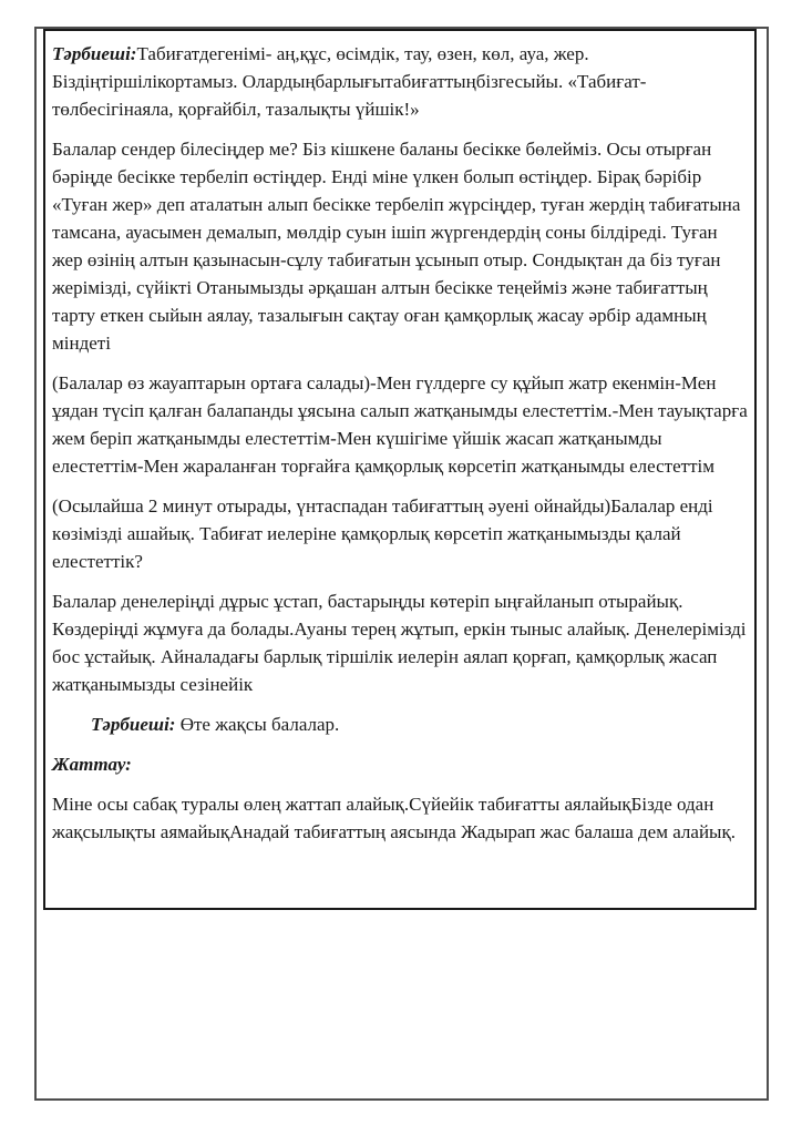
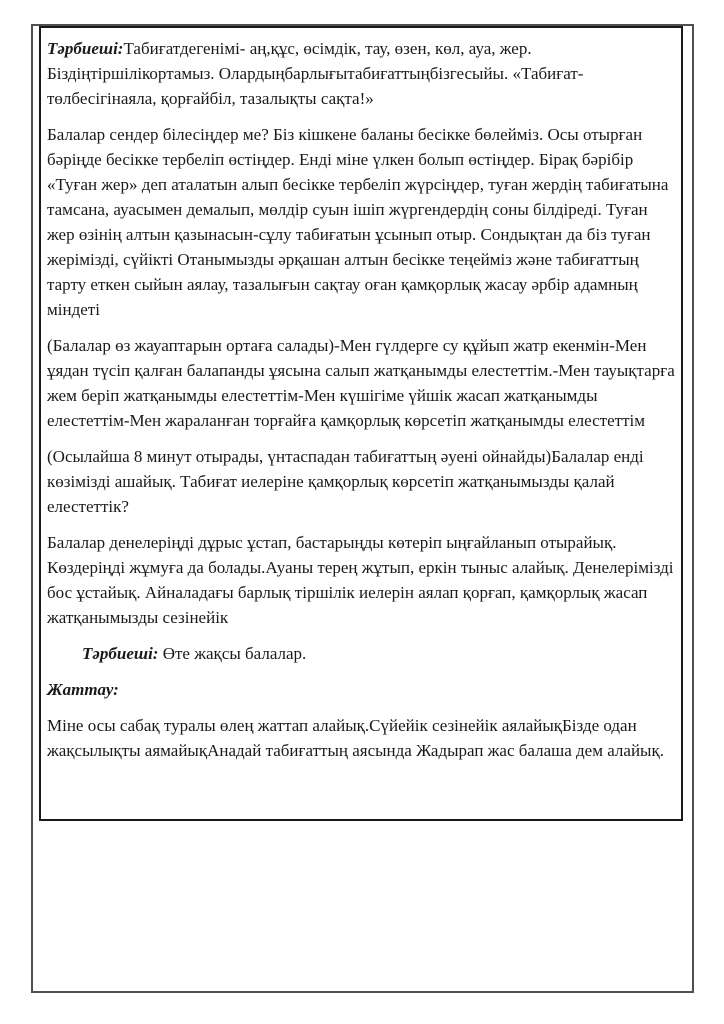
- Тәрбиеші:Табиғатдегенімі- аң,құс, өсімдік, тау, өзен, көл, ауа, жер. Біздіңтіршілікортамыз. Олардыңбарлығытабиғаттыңбізгесыйы. «Табиғат-төлбесігінаяла, қорғайбіл, тазалықты үйшік!»
+ Тәрбиеші:Табиғатдегенімі- аң,құс, өсімдік, тау, өзен, көл, ауа, жер. Біздіңтіршілікортамыз. Олардыңбарлығытабиғаттыңбізгесыйы. «Табиғат-төлбесігінаяла, қорғайбіл, тазалықты сақта!»
  Балалар сендер білесіңдер ме? Біз кішкене баланы бесікке бөлейміз. Осы отырған бәріңде бесікке тербеліп өстіңдер. Енді міне үлкен болып өстіңдер. Бірақ бәрібір «Туған жер» деп аталатын алып бесікке тербеліп жүрсіңдер, туған жердің табиғатына тамсана, ауасымен демалып, мөлдір суын ішіп жүргендердің соны білдіреді. Туған жер өзінің алтын қазынасын-сұлу табиғатын ұсынып отыр. Сондықтан да біз туған жерімізді, сүйікті Отанымызды әрқашан алтын бесікке теңейміз және табиғаттың тарту еткен сыйын аялау, тазалығын сақтау оған қамқорлық жасау әрбір адамның міндеті
  (Балалар өз жауаптарын ортаға салады)-Мен гүлдерге су құйып жатр екенмін-Мен ұядан түсіп қалған балапанды ұясына салып жатқанымды елестеттім.-Мен тауықтарға жем беріп жатқанымды елестеттім-Мен күшігіме үйшік жасап жатқанымды елестеттім-Мен жараланған торғайға қамқорлық көрсетіп жатқанымды елестеттім
- (Осылайша 2 минут отырады, үнтаспадан табиғаттың әуені ойнайды)Балалар енді көзімізді ашайық. Табиғат иелеріне қамқорлық көрсетіп жатқанымызды қалай елестеттік?
+ (Осылайша 8 минут отырады, үнтаспадан табиғаттың әуені ойнайды)Балалар енді көзімізді ашайық. Табиғат иелеріне қамқорлық көрсетіп жатқанымызды қалай елестеттік?
  Балалар денелеріңді дұрыс ұстап, бастарыңды көтеріп ыңғайланып отырайық. Көздеріңді жұмуға да болады.Ауаны терең жұтып, еркін тыныс алайық. Денелерімізді бос ұстайық. Айналадағы барлық тіршілік иелерін аялап қорғап, қамқорлық жасап жатқанымызды сезінейік
  Тәрбиеші: Өте жақсы балалар.
  Жаттау:
- Міне осы сабақ туралы өлең жаттап алайық.Сүйейік табиғатты аялайықБізде одан жақсылықты аямайықАнадай табиғаттың аясында Жадырап жас балаша дем алайық.
+ Міне осы сабақ туралы өлең жаттап алайық.Сүйейік сезінейік аялайықБізде одан жақсылықты аямайықАнадай табиғаттың аясында Жадырап жас балаша дем алайық.
